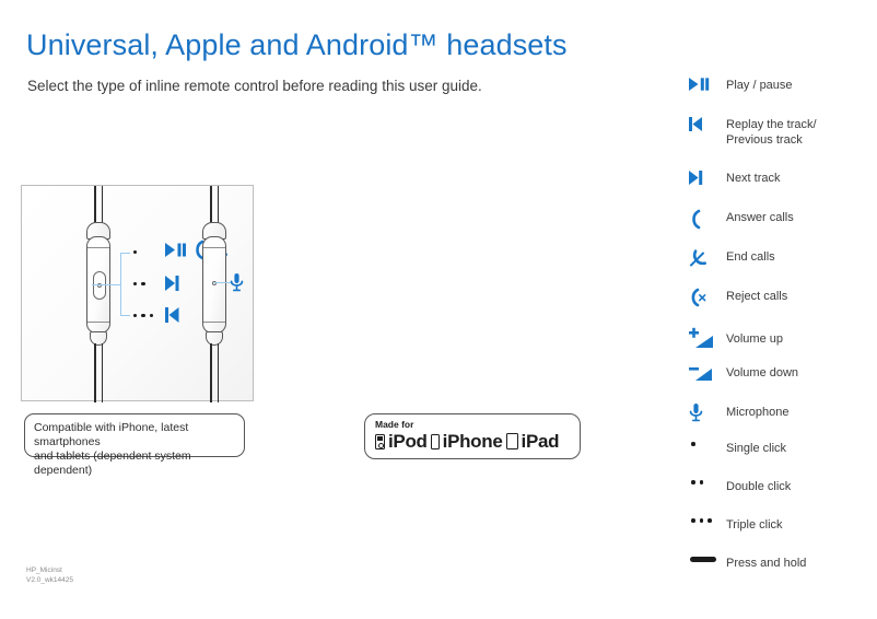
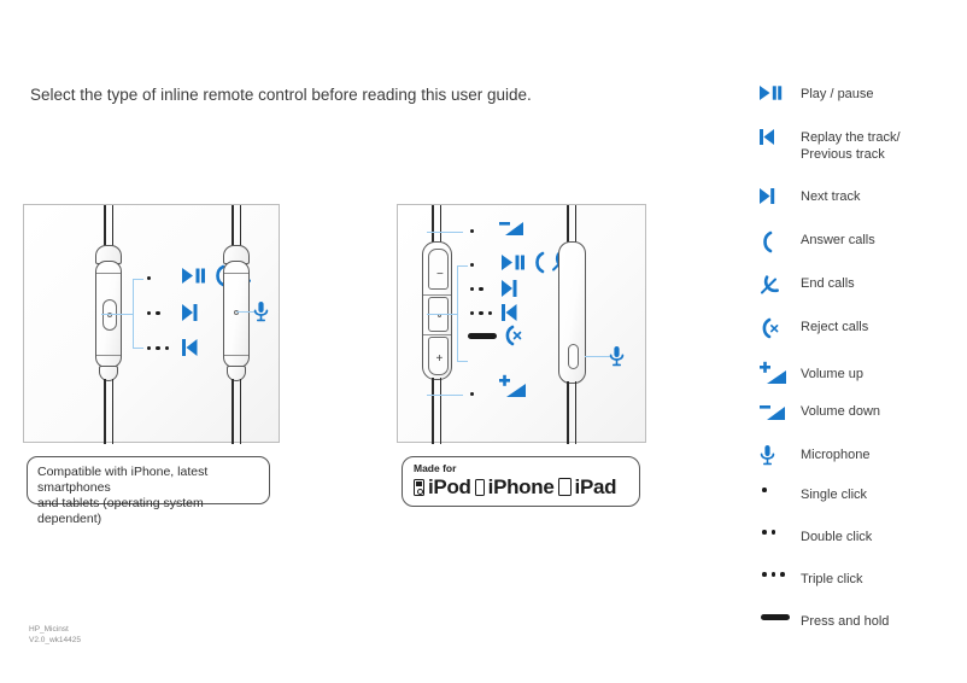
- Universal, Apple and Android™ headsets
  Select the type of inline remote control before reading this user guide.
  Compatible with iPhone, latest smartphones
- and tablets (dependent system dependent)
+ and tablets (operating system dependent)
+ −
+ +
  Made for
  iPod
  iPhone
  iPad
  Play / pause
  Replay the track/
  Previous track
  Next track
  Answer calls
  End calls
  Reject calls
  Volume up
  Volume down
  Microphone
  Single click
  Double click
  Triple click
  Press and hold
